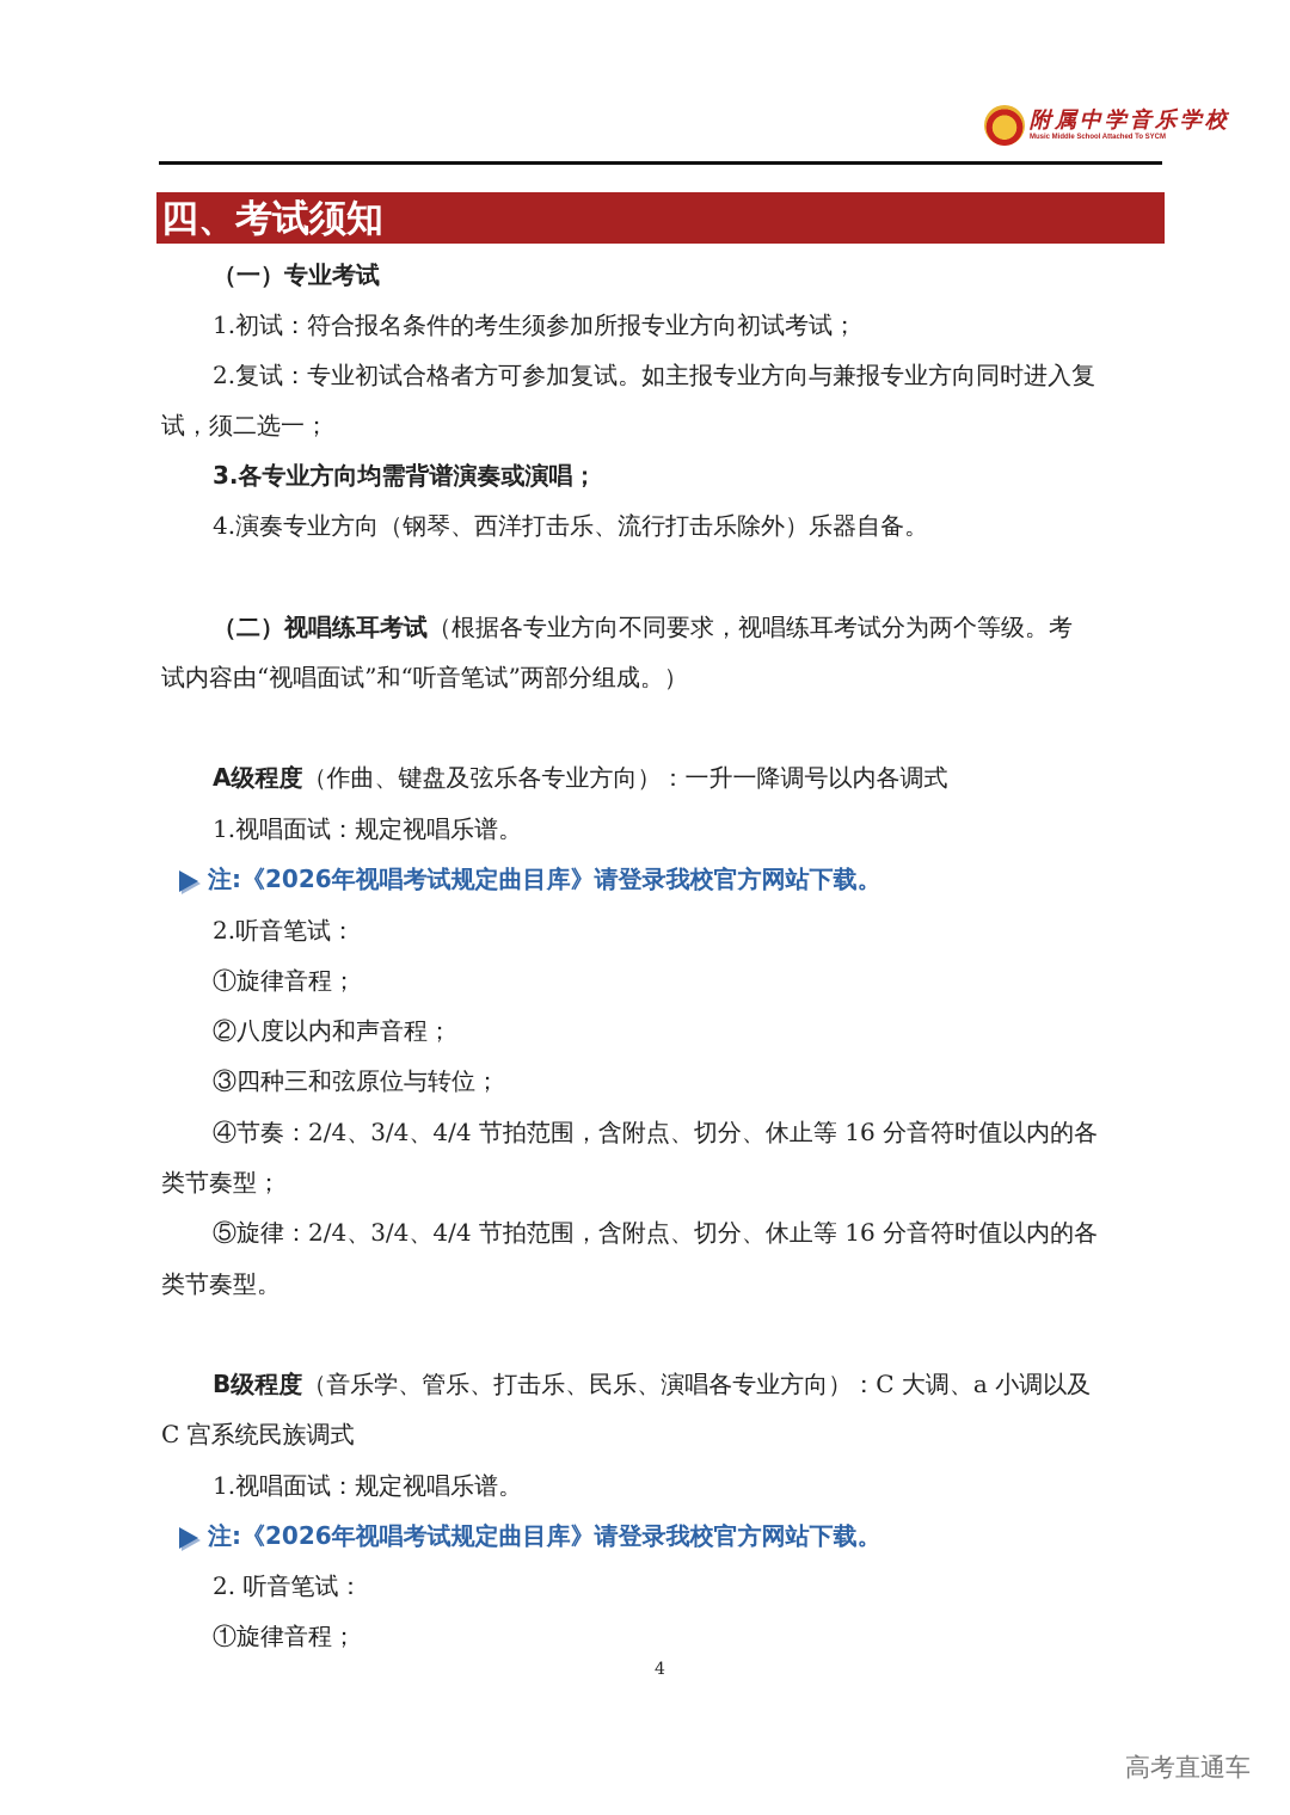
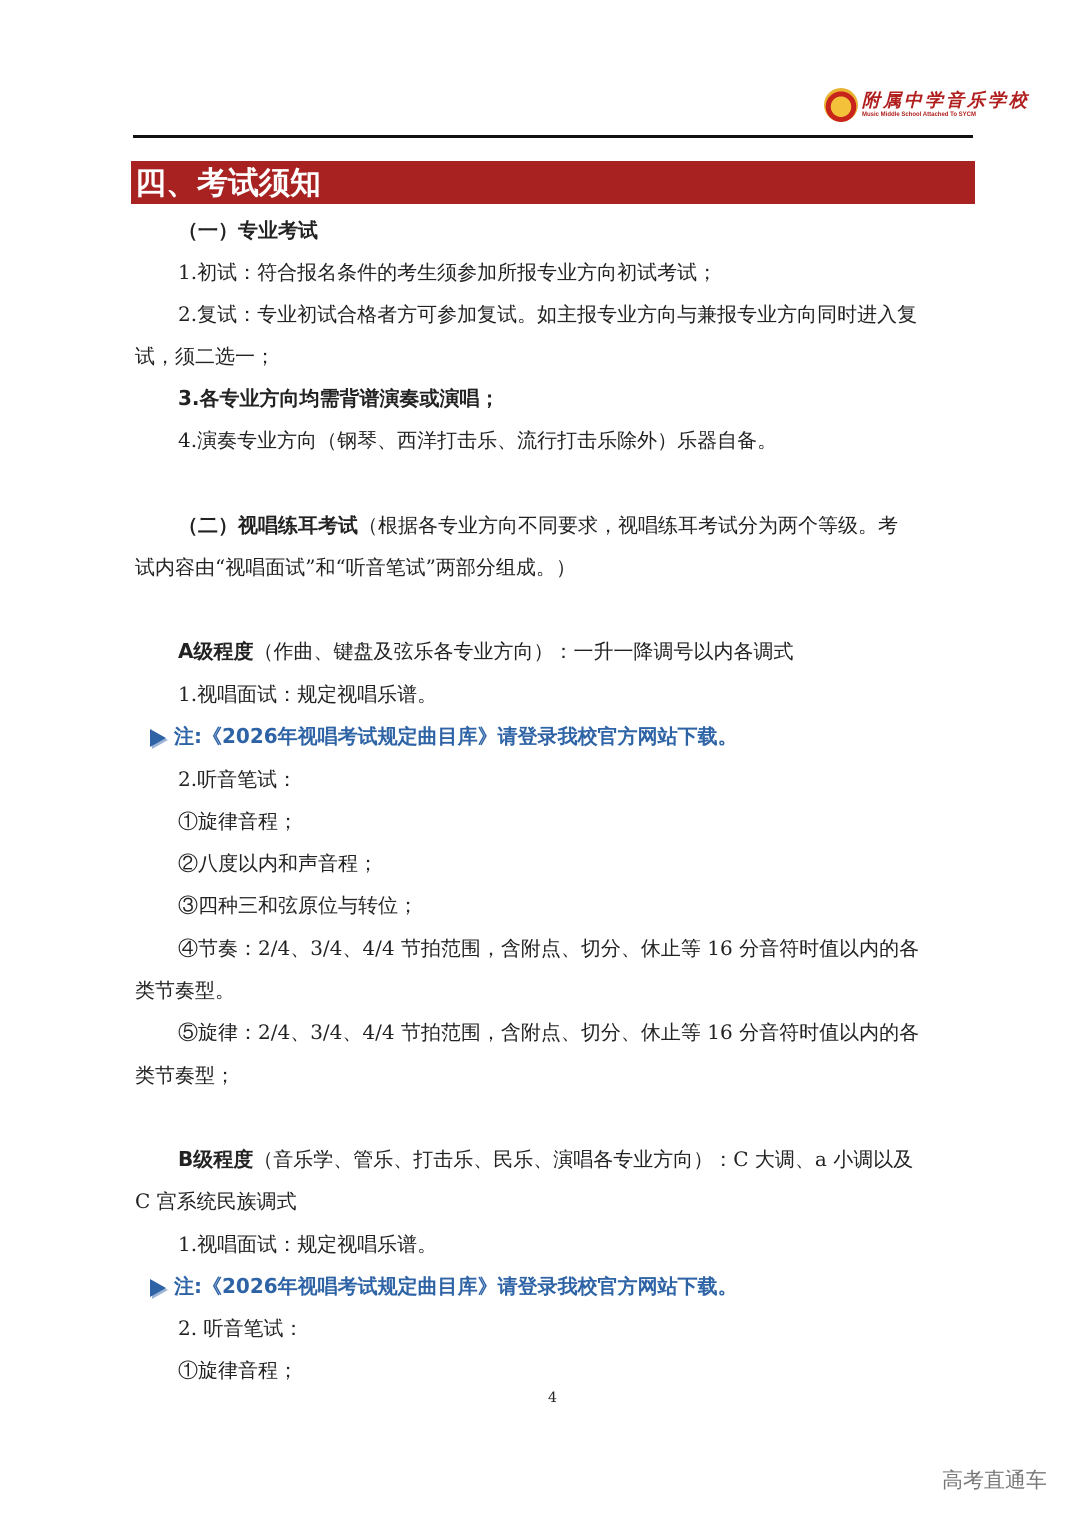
  附属中学音乐学校
  四、考试须知
  （一）专业考试
  1.初试：符合报名条件的考生须参加所报专业方向初试考试；
  2.复试：专业初试合格者方可参加复试。如主报专业方向与兼报专业方向同时进入复
  试，须二选一；
  3.各专业方向均需背谱演奏或演唱；
  4.演奏专业方向（钢琴、西洋打击乐、流行打击乐除外）乐器自备。
  （二）视唱练耳考试（根据各专业方向不同要求，视唱练耳考试分为两个等级。考
  试内容由“视唱面试”和“听音笔试”两部分组成。）
  A级程度（作曲、键盘及弦乐各专业方向）：一升一降调号以内各调式
  1.视唱面试：规定视唱乐谱。
  注:《2026年视唱考试规定曲目库》请登录我校官方网站下载。
  2.听音笔试：
  ①旋律音程；
  ②八度以内和声音程；
  ③四种三和弦原位与转位；
  ④节奏：2/4、3/4、4/4 节拍范围，含附点、切分、休止等 16 分音符时值以内的各
- 类节奏型；
+ 类节奏型。
  ⑤旋律：2/4、3/4、4/4 节拍范围，含附点、切分、休止等 16 分音符时值以内的各
- 类节奏型。
+ 类节奏型；
  B级程度（音乐学、管乐、打击乐、民乐、演唱各专业方向）：C 大调、a 小调以及
  C 宫系统民族调式
  1.视唱面试：规定视唱乐谱。
  注:《2026年视唱考试规定曲目库》请登录我校官方网站下载。
  2. 听音笔试：
  ①旋律音程；
  4
  高考直通车
